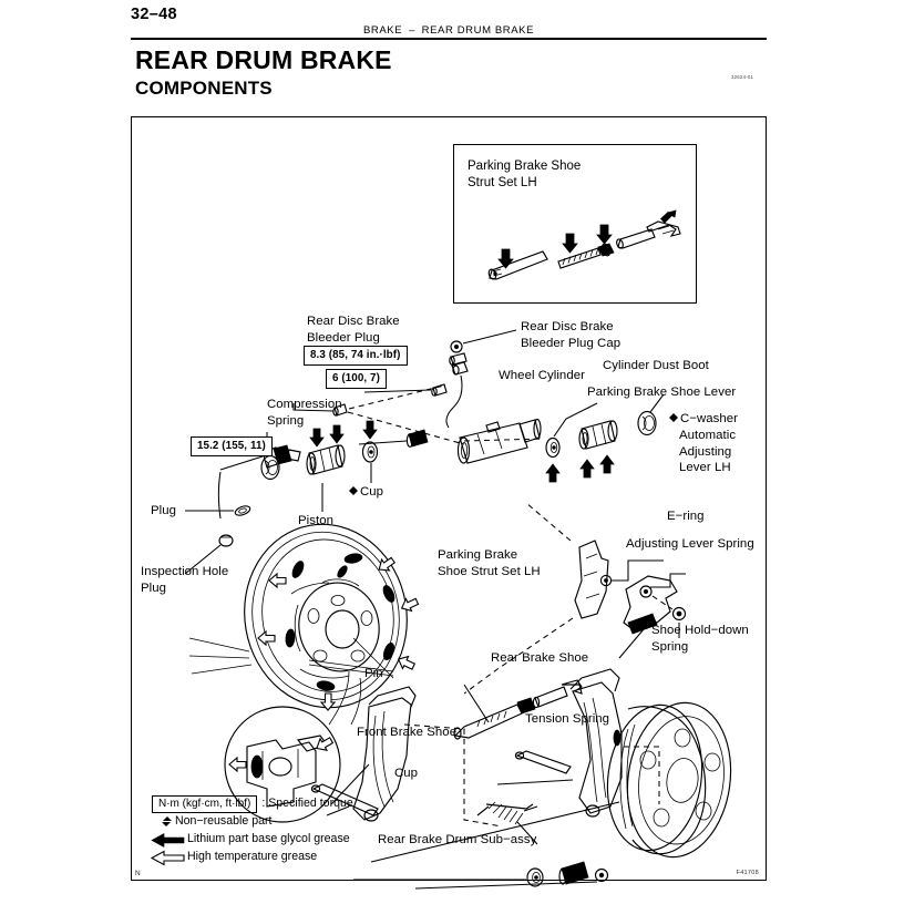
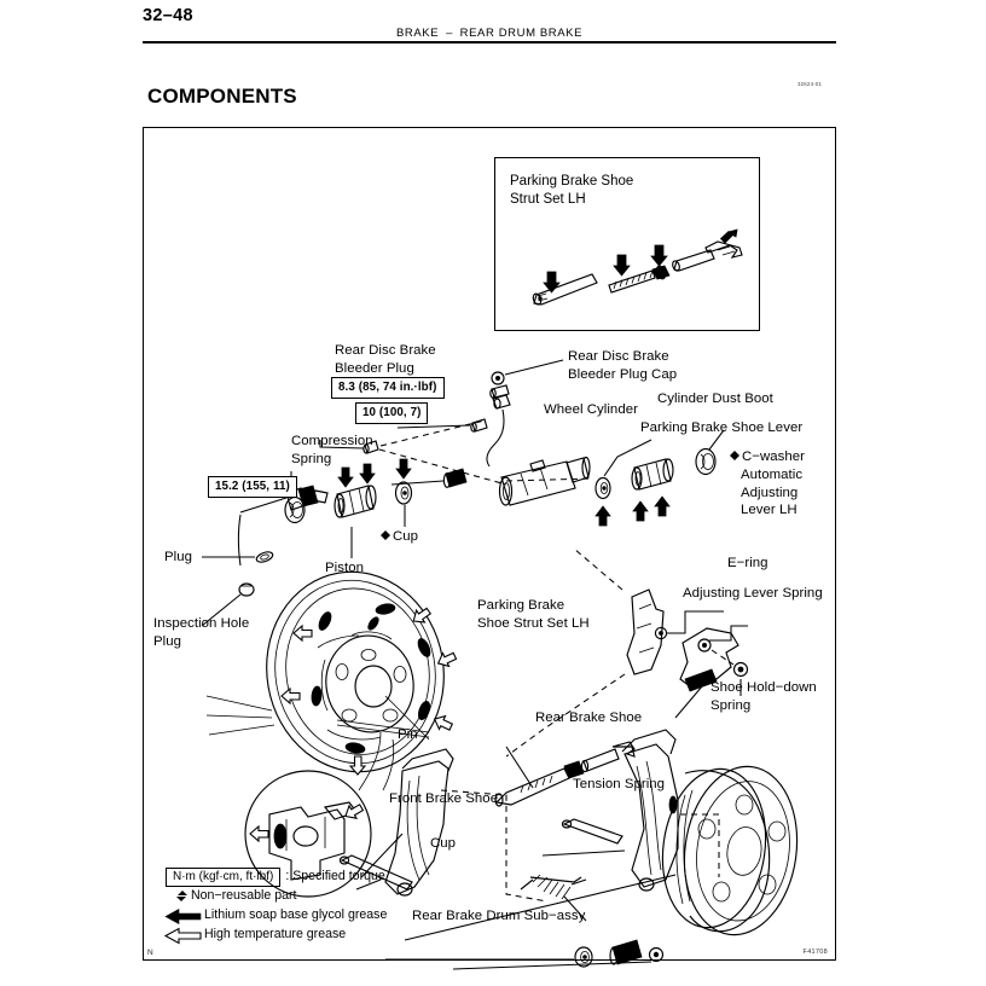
  32–48
  BRAKE – REAR DRUM BRAKE
- REAR DRUM BRAKE
  COMPONENTS
  Parking Brake Shoe
  Strut Set LH
  Rear Disc Brake
  Bleeder Plug
  8.3 (85, 74 in.·lbf)
  Rear Disc Brake
  Bleeder Plug Cap
- 6 (100, 7)
+ 10 (100, 7)
  Wheel Cylinder
  Cylinder Dust Boot
  Parking Brake Shoe Lever
  Compression
  Spring
  15.2 (155, 11)
  Piston
  Cup
  C−washer
  Automatic
  Adjusting
  Lever LH
  E−ring
  Adjusting Lever Spring
  Plug
  Inspection Hole
  Plug
  Parking Brake
  Shoe Strut Set LH
  Rear Brake Shoe
  Shoe Hold−down
  Spring
  Pin
  Front Brake Shoe
  Tension Spring
  Cup
  Rear Brake Drum Sub−assy
  N·m (kgf·cm, ft·lbf)
  : Specified torque
  Non−reusable part
- Lithium part base glycol grease
+ Lithium soap base glycol grease
  High temperature grease
